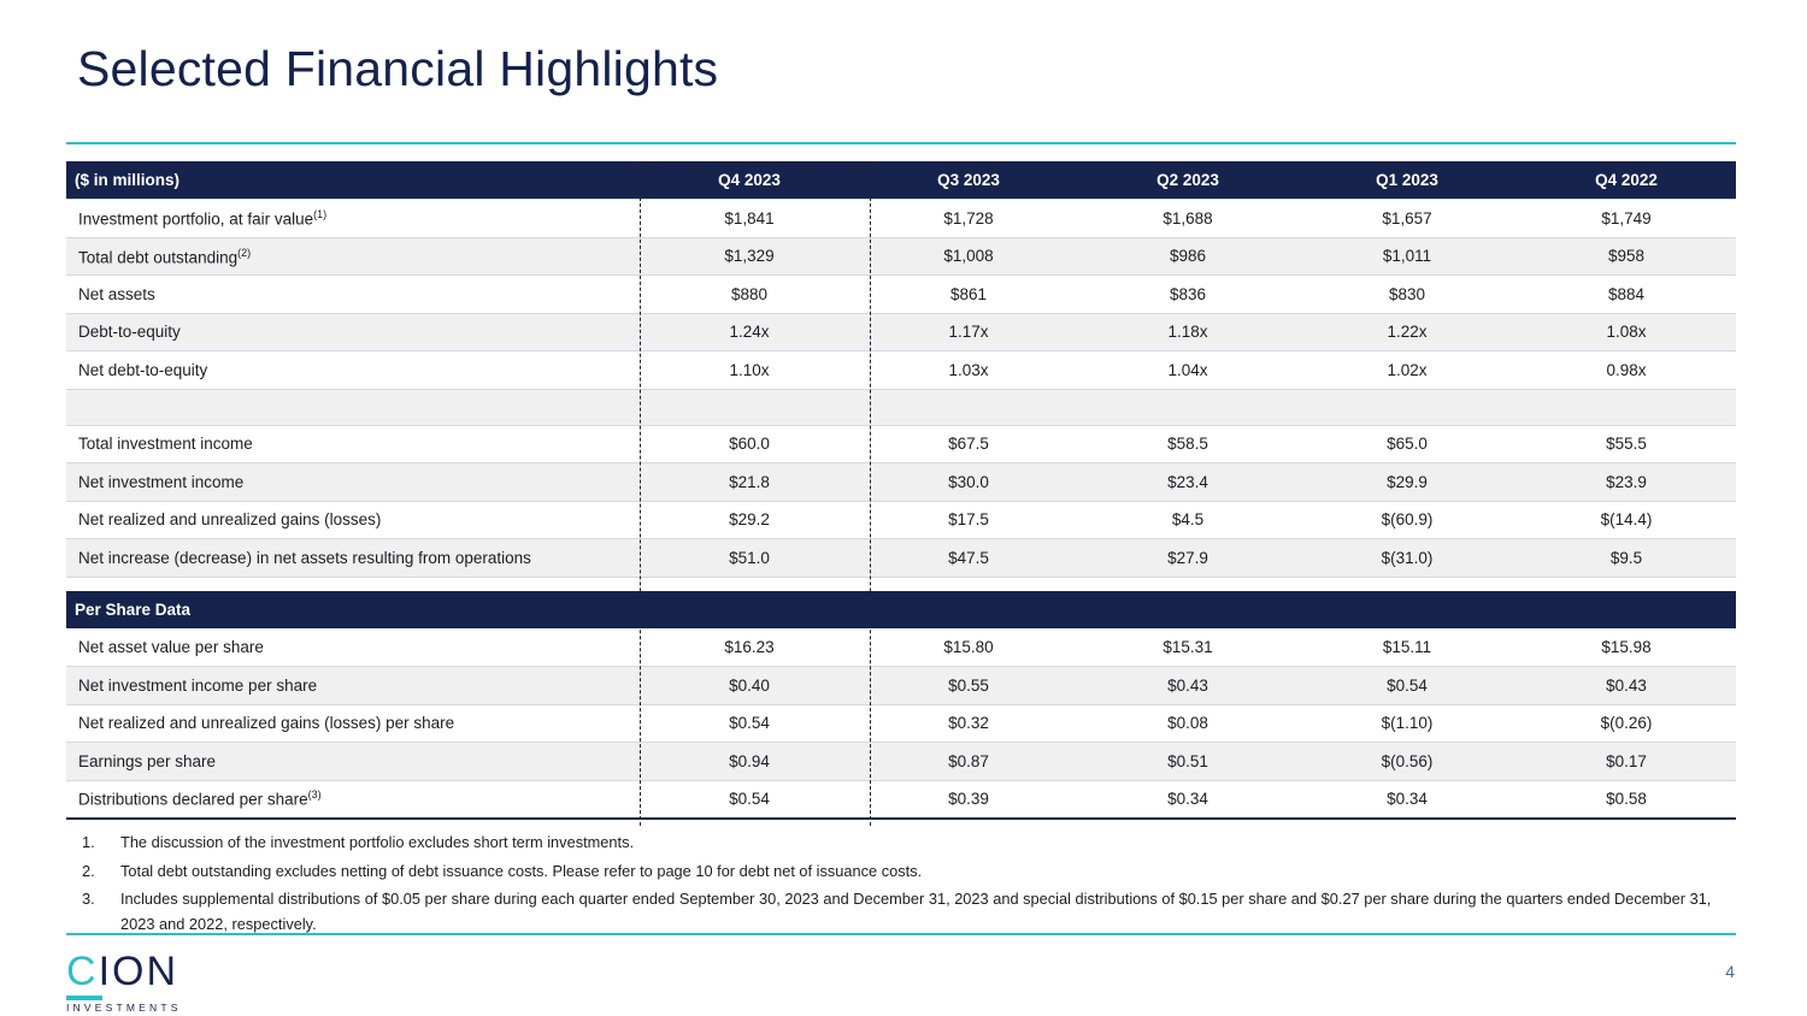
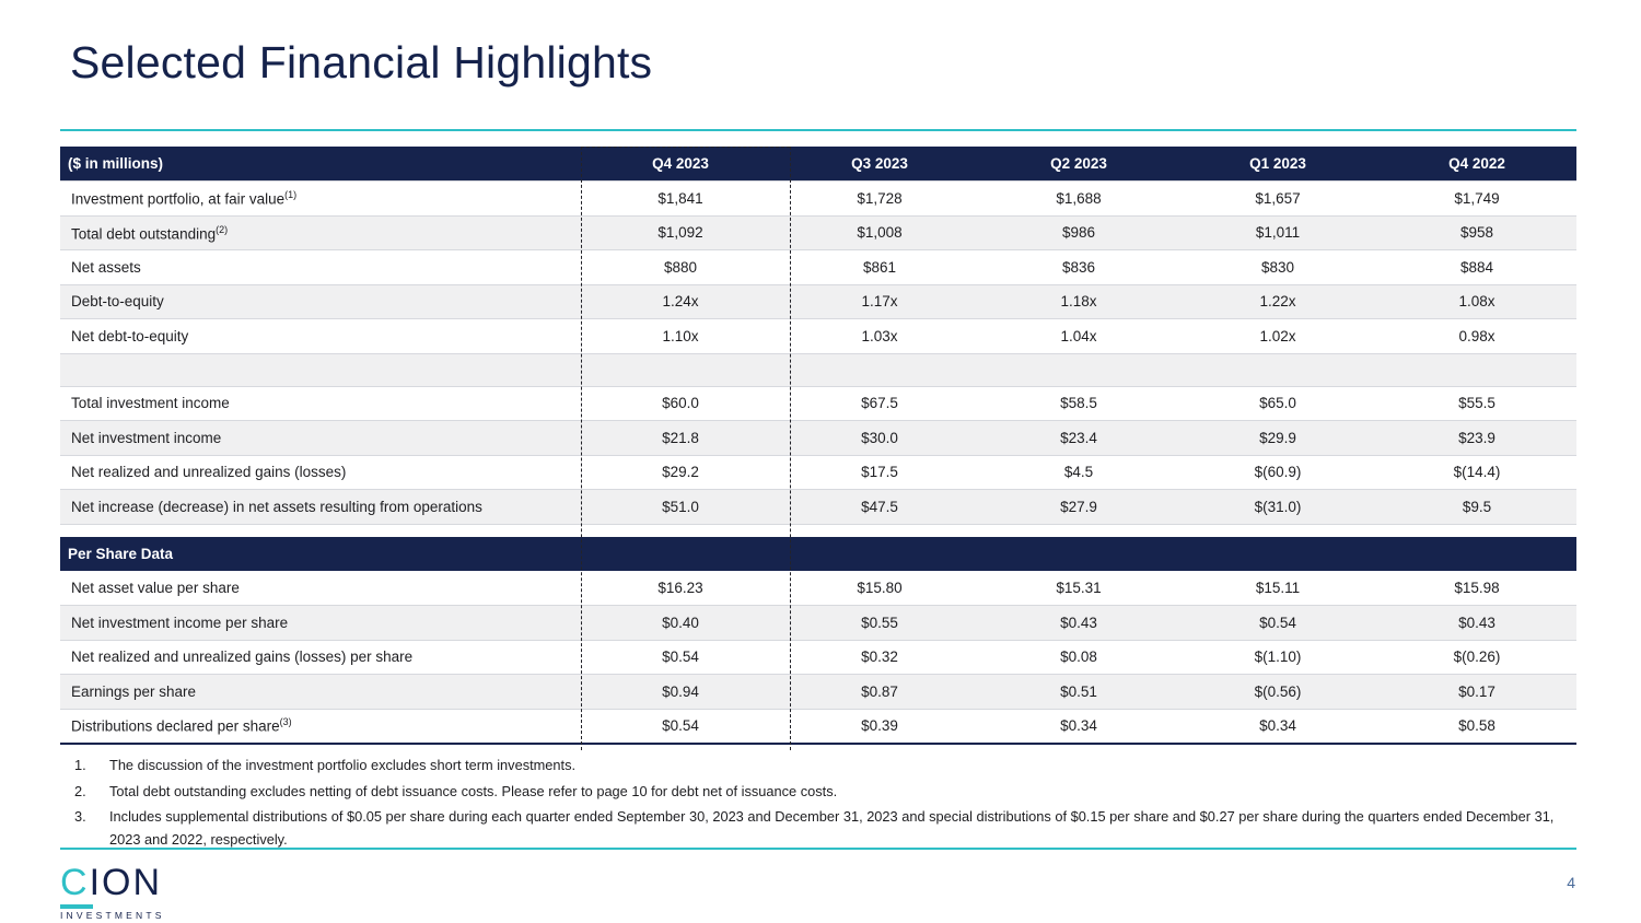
  Selected Financial Highlights
  ($ in millions)	Q4 2023	Q3 2023	Q2 2023	Q1 2023	Q4 2022
  Investment portfolio, at fair value(1)	$1,841	$1,728	$1,688	$1,657	$1,749
- Total debt outstanding(2)	$1,329	$1,008	$986	$1,011	$958
+ Total debt outstanding(2)	$1,092	$1,008	$986	$1,011	$958
  Net assets	$880	$861	$836	$830	$884
  Debt-to-equity	1.24x	1.17x	1.18x	1.22x	1.08x
  Net debt-to-equity	1.10x	1.03x	1.04x	1.02x	0.98x
  Total investment income	$60.0	$67.5	$58.5	$65.0	$55.5
  Net investment income	$21.8	$30.0	$23.4	$29.9	$23.9
  Net realized and unrealized gains (losses)	$29.2	$17.5	$4.5	$(60.9)	$(14.4)
  Net increase (decrease) in net assets resulting from operations	$51.0	$47.5	$27.9	$(31.0)	$9.5
  Per Share Data
  Net asset value per share	$16.23	$15.80	$15.31	$15.11	$15.98
  Net investment income per share	$0.40	$0.55	$0.43	$0.54	$0.43
  Net realized and unrealized gains (losses) per share	$0.54	$0.32	$0.08	$(1.10)	$(0.26)
  Earnings per share	$0.94	$0.87	$0.51	$(0.56)	$0.17
  Distributions declared per share(3)	$0.54	$0.39	$0.34	$0.34	$0.58
  1.
  The discussion of the investment portfolio excludes short term investments.
  2.
  Total debt outstanding excludes netting of debt issuance costs. Please refer to page 10 for debt net of issuance costs.
  3.
  Includes supplemental distributions of $0.05 per share during each quarter ended September 30, 2023 and December 31, 2023 and special distributions of $0.15 per share and $0.27 per share during the quarters ended December 31, 2023 and 2022, respectively.
  CION
  INVESTMENTS
  4
